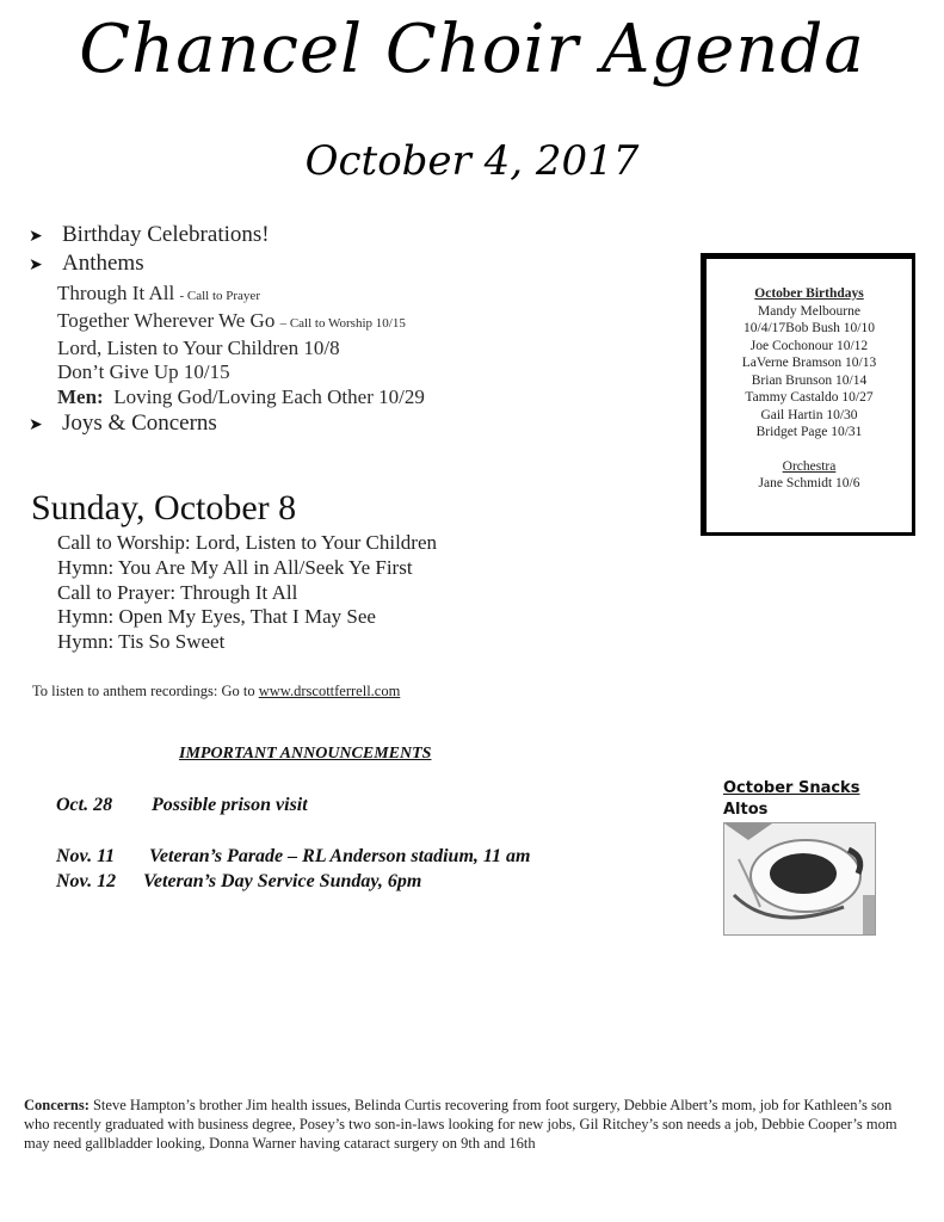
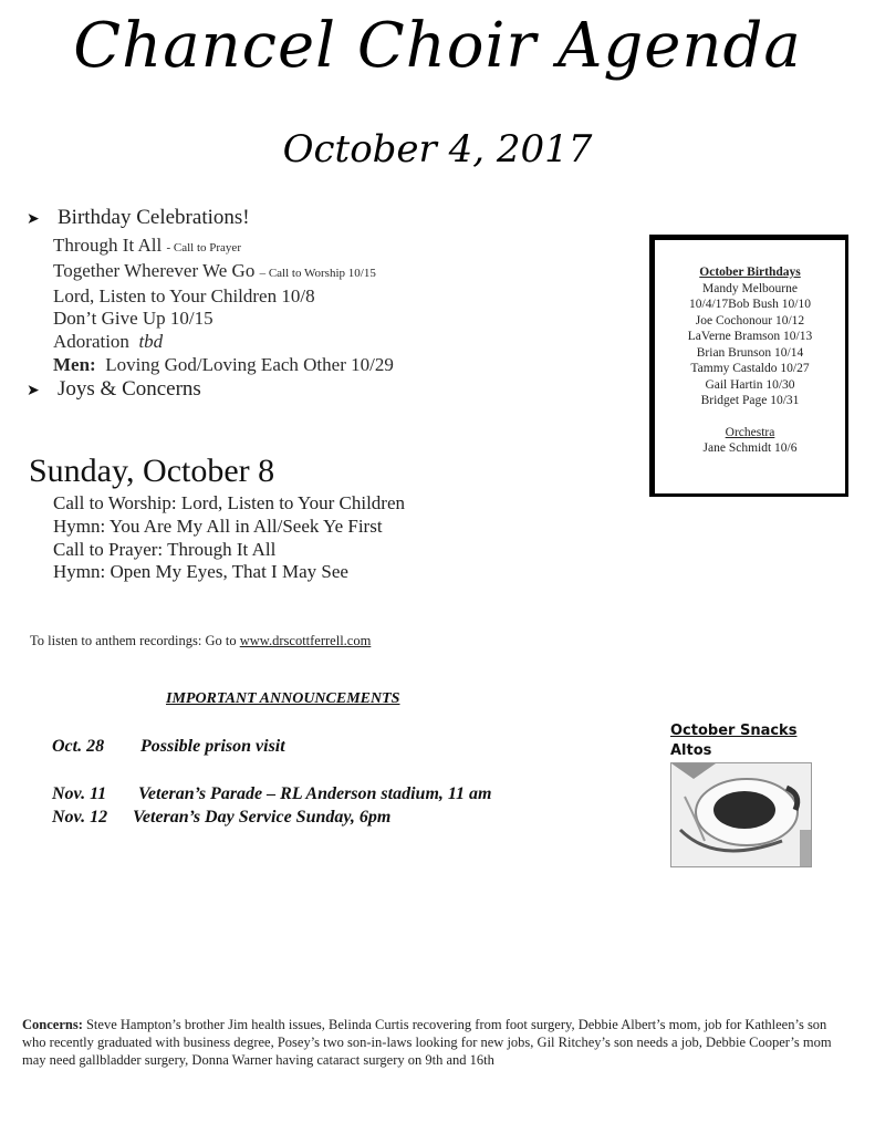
  Chancel Choir Agenda
  October 4, 2017
  ➤ Birthday Celebrations!
- ➤ Anthems
  Through It All - Call to Prayer
  Together Wherever We Go – Call to Worship 10/15
  Lord, Listen to Your Children 10/8
  Don’t Give Up 10/15
+ Adoration tbd
  Men: Loving God/Loving Each Other 10/29
  ➤ Joys & Concerns
  October Birthdays
  Mandy Melbourne
  10/4/17Bob Bush 10/10
  Joe Cochonour 10/12
  LaVerne Bramson 10/13
  Brian Brunson 10/14
  Tammy Castaldo 10/27
  Gail Hartin 10/30
  Bridget Page 10/31
  Orchestra
  Jane Schmidt 10/6
  Sunday, October 8
  Call to Worship: Lord, Listen to Your Children
  Hymn: You Are My All in All/Seek Ye First
  Call to Prayer: Through It All
  Hymn: Open My Eyes, That I May See
- Hymn: Tis So Sweet
  To listen to anthem recordings: Go to www.drscottferrell.com
  IMPORTANT ANNOUNCEMENTS
  Oct. 28 Possible prison visit
  Nov. 11 Veteran’s Parade – RL Anderson stadium, 11 am
  Nov. 12 Veteran’s Day Service Sunday, 6pm
  October Snacks
  Altos
- Concerns: Steve Hampton’s brother Jim health issues, Belinda Curtis recovering from foot surgery, Debbie Albert’s mom, job for Kathleen’s son who recently graduated with business degree, Posey’s two son-in-laws looking for new jobs, Gil Ritchey’s son needs a job, Debbie Cooper’s mom may need gallbladder looking, Donna Warner having cataract surgery on 9th and 16th
+ Concerns: Steve Hampton’s brother Jim health issues, Belinda Curtis recovering from foot surgery, Debbie Albert’s mom, job for Kathleen’s son who recently graduated with business degree, Posey’s two son-in-laws looking for new jobs, Gil Ritchey’s son needs a job, Debbie Cooper’s mom may need gallbladder surgery, Donna Warner having cataract surgery on 9th and 16th
